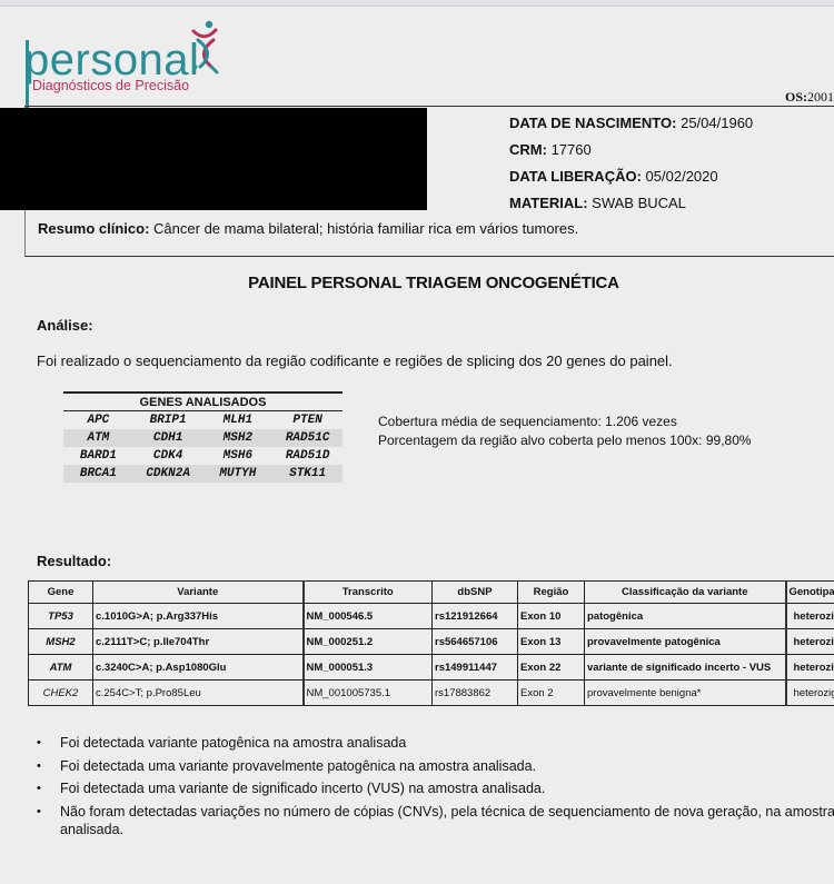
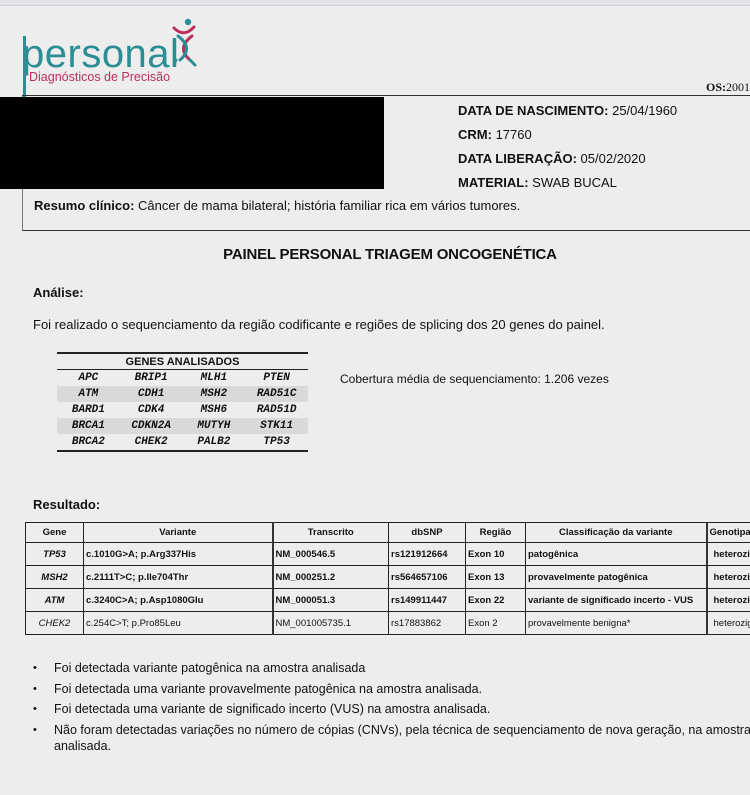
  personal
  Diagnósticos de Precisão
  OS:2001
  DATA DE NASCIMENTO: 25/04/1960
  CRM: 17760
  DATA LIBERAÇÃO: 05/02/2020
  MATERIAL: SWAB BUCAL
  Resumo clínico: Câncer de mama bilateral; história familiar rica em vários tumores.
  PAINEL PERSONAL TRIAGEM ONCOGENÉTICA
  Análise:
  Foi realizado o sequenciamento da região codificante e regiões de splicing dos 20 genes do painel.
  GENES ANALISADOS
  APC	BRIP1	MLH1	PTEN
  ATM	CDH1	MSH2	RAD51C
  BARD1	CDK4	MSH6	RAD51D
  BRCA1	CDKN2A	MUTYH	STK11
+ BRCA2	CHEK2	PALB2	TP53
  Cobertura média de sequenciamento: 1.206 vezes
- Porcentagem da região alvo coberta pelo menos 100x: 99,80%
  Resultado:
  Gene	Variante	Transcrito	dbSNP	Região	Classificação da variante	Genotipa
  TP53	c.1010G>A; p.Arg337His	NM_000546.5	rs121912664	Exon 10	patogênica	heterozi
  MSH2	c.2111T>C; p.Ile704Thr	NM_000251.2	rs564657106	Exon 13	provavelmente patogênica	heterozi
  ATM	c.3240C>A; p.Asp1080Glu	NM_000051.3	rs149911447	Exon 22	variante de significado incerto - VUS	heterozi
  CHEK2	c.254C>T; p.Pro85Leu	NM_001005735.1	rs17883862	Exon 2	provavelmente benigna*	heterozi
  •
  Foi detectada variante patogênica na amostra analisada
  •
  Foi detectada uma variante provavelmente patogênica na amostra analisada.
  •
  Foi detectada uma variante de significado incerto (VUS) na amostra analisada.
  •
  Não foram detectadas variações no número de cópias (CNVs), pela técnica de sequenciamento de nova geração, na amostra analisada.
